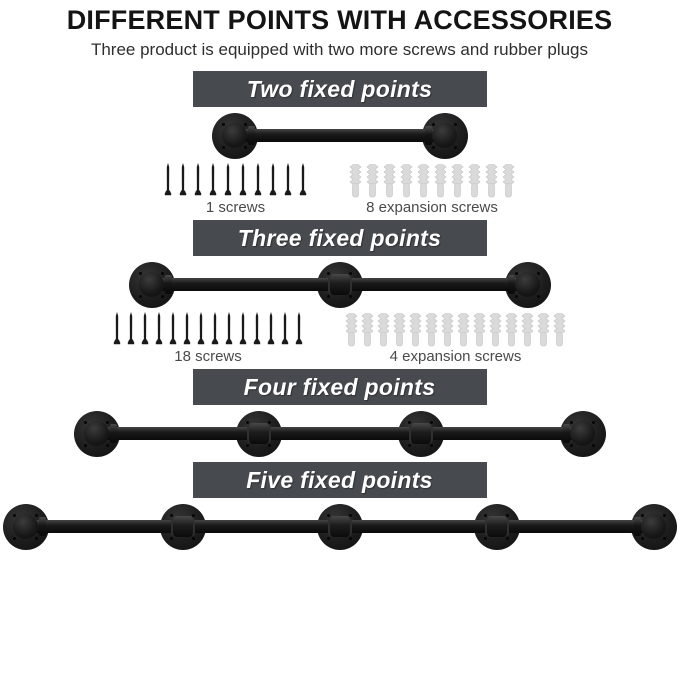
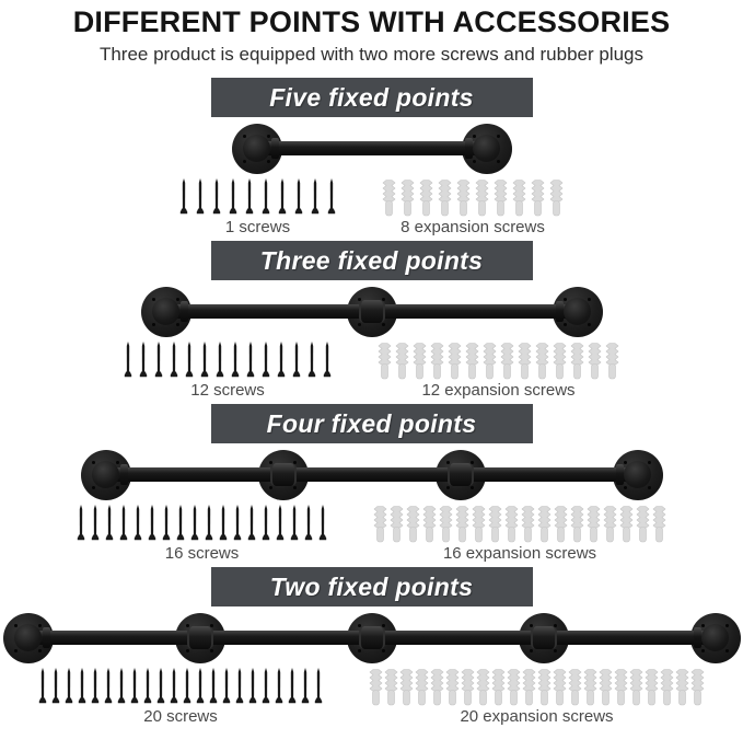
  DIFFERENT POINTS WITH ACCESSORIES
  Three product is equipped with two more screws and rubber plugs
- Two fixed points
+ Five fixed points
  1 screws
  8 expansion screws
  Three fixed points
- 18 screws
+ 12 screws
- 4 expansion screws
+ 12 expansion screws
  Four fixed points
+ 16 screws
+ 16 expansion screws
- Five fixed points
+ Two fixed points
+ 20 screws
+ 20 expansion screws
